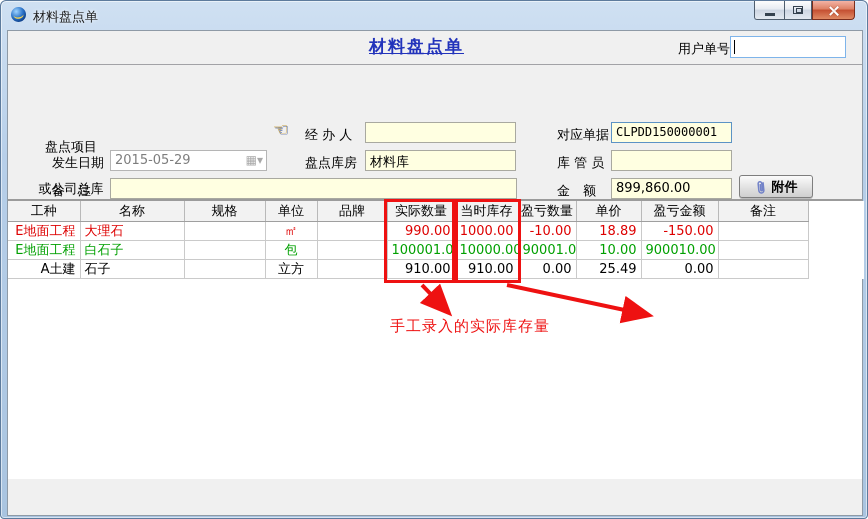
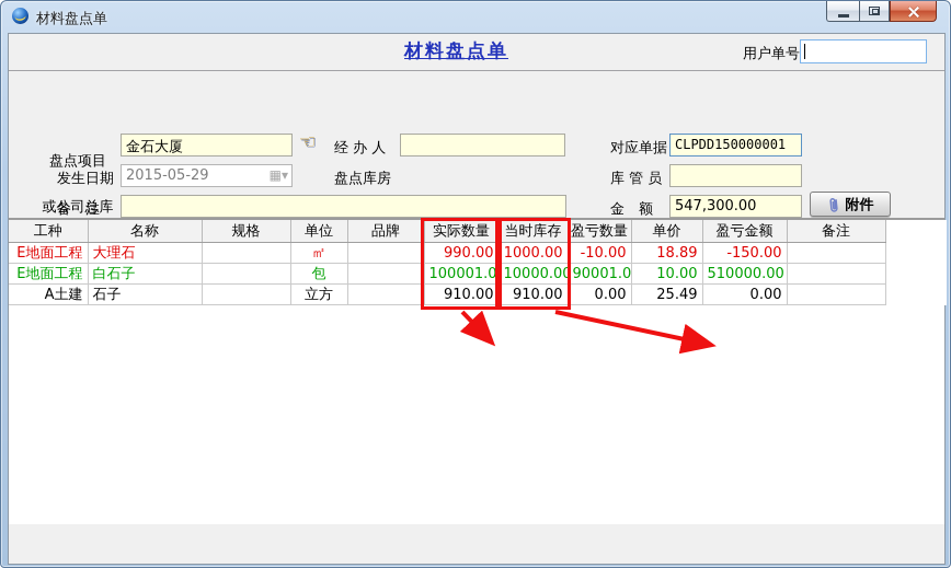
  材料盘点单
  材料盘点单
  用户单号
  盘点项目
  或公司总库
+ 金石大厦
  ☜
  经 办 人
  对应单据
  CLPDD150000001
  发生日期
  2015-05-29
  ▦
  ▾
  盘点库房
- 材料库
  库 管 员
  备 注
  金 额
- 899,860.00
+ 547,300.00
  附件
  工种	名称	规格	单位	品牌	实际数量	当时库存	盈亏数量	单价	盈亏金额	备注
  E地面工程	大理石		㎡		990.00	1000.00	-10.00	18.89	-150.00
- E地面工程	白石子		包		100001.0	10000.00	90001.0	10.00	900010.00
+ E地面工程	白石子		包		100001.0	10000.00	90001.0	10.00	510000.00
  A土建	石子		立方		910.00	910.00	0.00	25.49	0.00
- 手工录入的实际库存量
